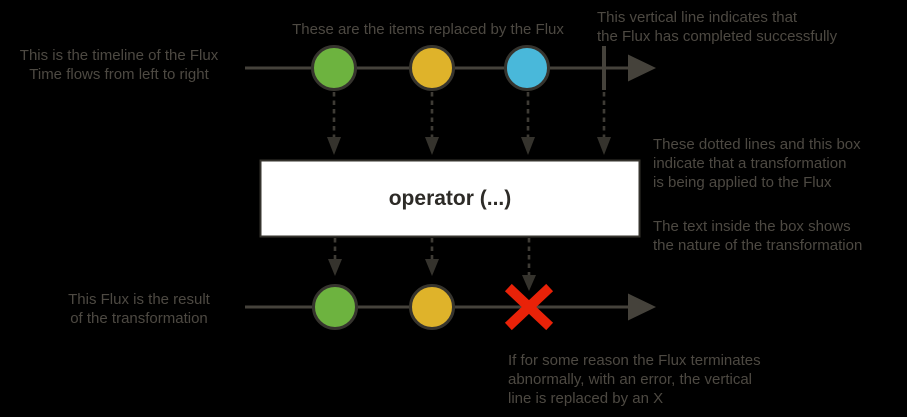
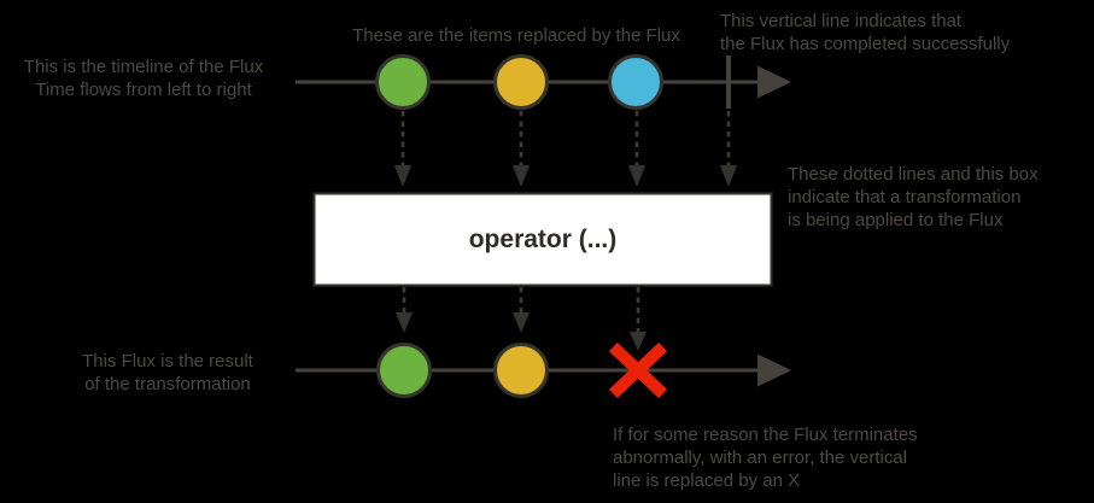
  operator (...)
  This is the timeline of the Flux
  Time flows from left to right
  These are the items replaced by the Flux
  This vertical line indicates that
  the Flux has completed successfully
  These dotted lines and this box
  indicate that a transformation
  is being applied to the Flux
- The text inside the box shows
- the nature of the transformation
  This Flux is the result
  of the transformation
  If for some reason the Flux terminates
  abnormally, with an error, the vertical
  line is replaced by an X
